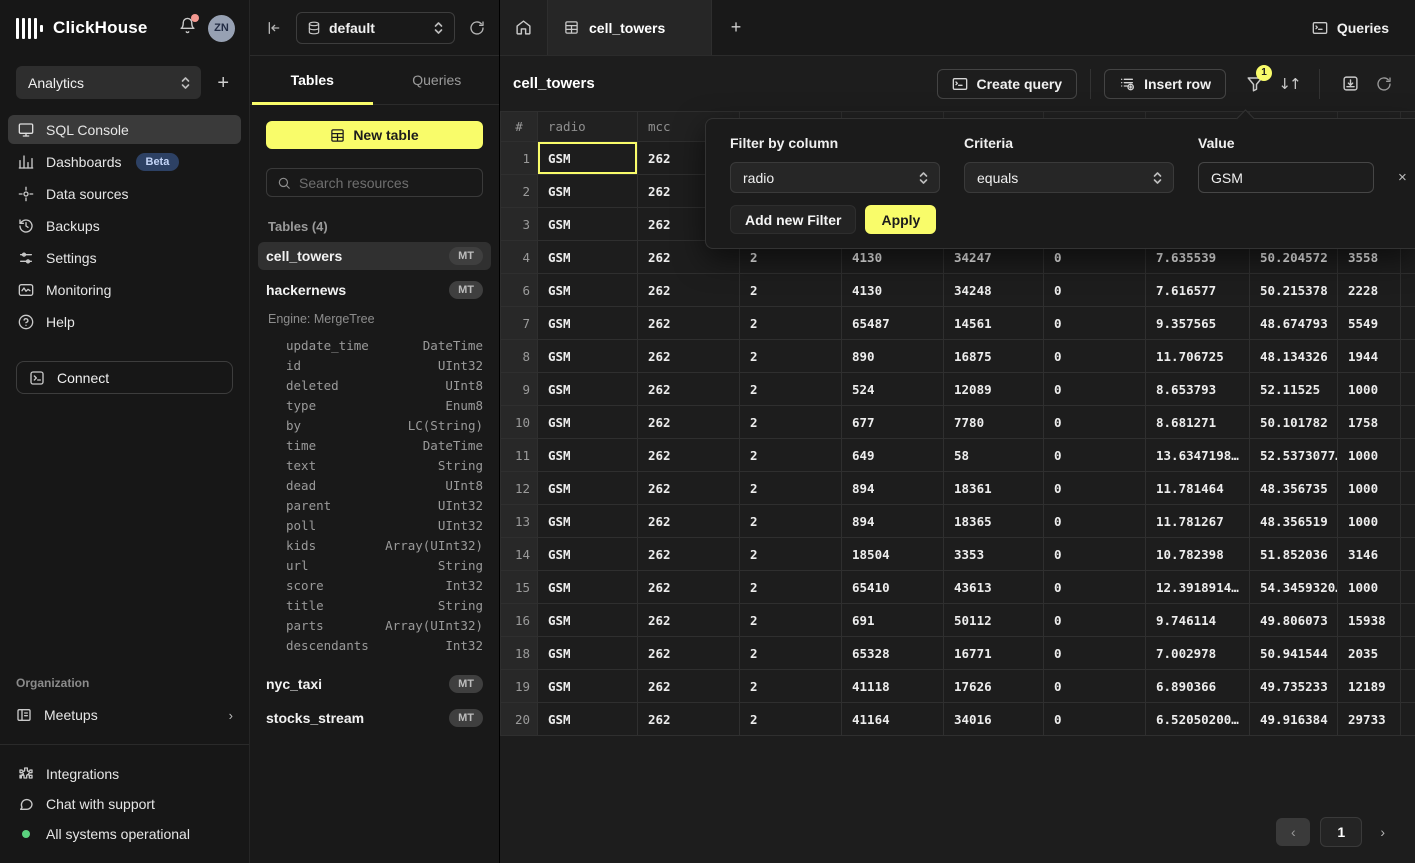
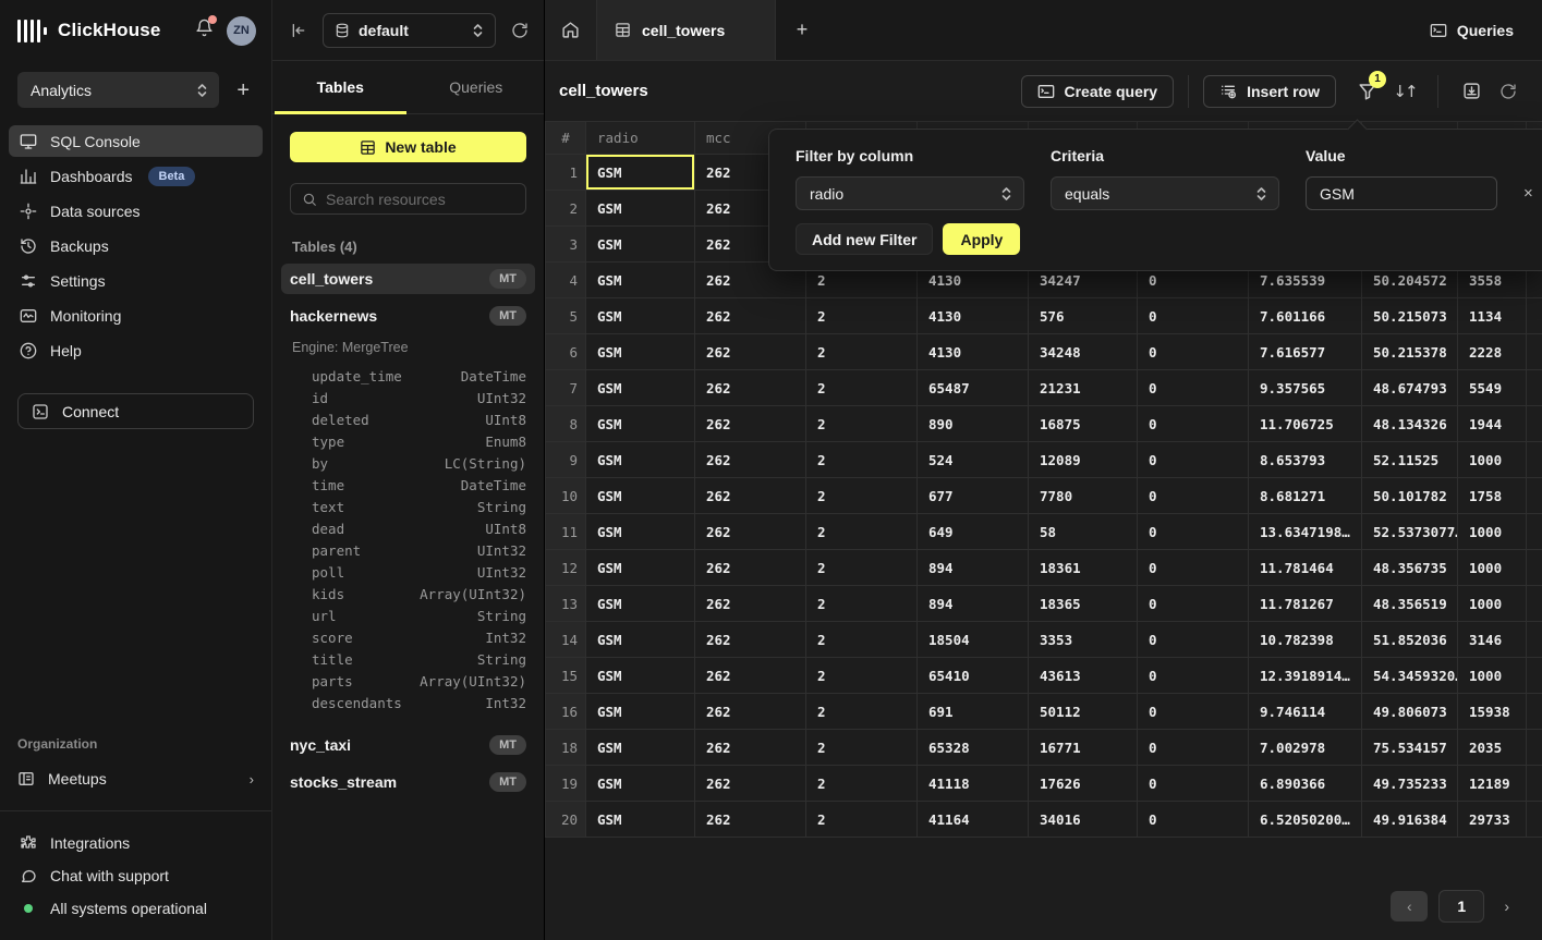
  ClickHouse
  ZN
  Analytics
  +
  SQL Console
  Dashboards
  Beta
  Data sources
  Backups
  Settings
  Monitoring
  Help
  Connect
  Organization
  Meetups
  ›
  Integrations
  Chat with support
  All systems operational
  default
  Tables
  Queries
  New table
  Search resources
  Tables (4)
  cell_towers
  MT
  hackernews
  MT
  Engine: MergeTree
  update_time
  DateTime
  id
  UInt32
  deleted
  UInt8
  type
  Enum8
  by
  LC(String)
  time
  DateTime
  text
  String
  dead
  UInt8
  parent
  UInt32
  poll
  UInt32
  kids
  Array(UInt32)
  url
  String
  score
  Int32
  title
  String
  parts
  Array(UInt32)
  descendants
  Int32
  nyc_taxi
  MT
  stocks_stream
  MT
  cell_towers
  +
  Queries
  cell_towers
  Create query
  Insert row
  1
  ↓↑
  1	GSM	262
  2	GSM	262
  3	GSM	262
  4	GSM	262	2	4130	34247	0	7.635539	50.204572	3558
+ 5	GSM	262	2	4130	576	0	7.601166	50.215073	1134
  6	GSM	262	2	4130	34248	0	7.616577	50.215378	2228
- 7	GSM	262	2	65487	14561	0	9.357565	48.674793	5549
+ 7	GSM	262	2	65487	21231	0	9.357565	48.674793	5549
  8	GSM	262	2	890	16875	0	11.706725	48.134326	1944
  9	GSM	262	2	524	12089	0	8.653793	52.11525	1000
  10	GSM	262	2	677	7780	0	8.681271	50.101782	1758
  11	GSM	262	2	649	58	0	13.6347198…	52.5373077	1000
  12	GSM	262	2	894	18361	0	11.781464	48.356735	1000
  13	GSM	262	2	894	18365	0	11.781267	48.356519	1000
  14	GSM	262	2	18504	3353	0	10.782398	51.852036	3146
  15	GSM	262	2	65410	43613	0	12.3918914…	54.3459320	1000
  16	GSM	262	2	691	50112	0	9.746114	49.806073	15938
- 18	GSM	262	2	65328	16771	0	7.002978	50.941544	2035
+ 18	GSM	262	2	65328	16771	0	7.002978	75.534157	2035
  19	GSM	262	2	41118	17626	0	6.890366	49.735233	12189
  20	GSM	262	2	41164	34016	0	6.52050200…	49.916384	29733
  ‹
  1
  ›
  Filter by column
  radio
  Criteria
  equals
  Value
  GSM
  ×
  Add new Filter
  Apply
